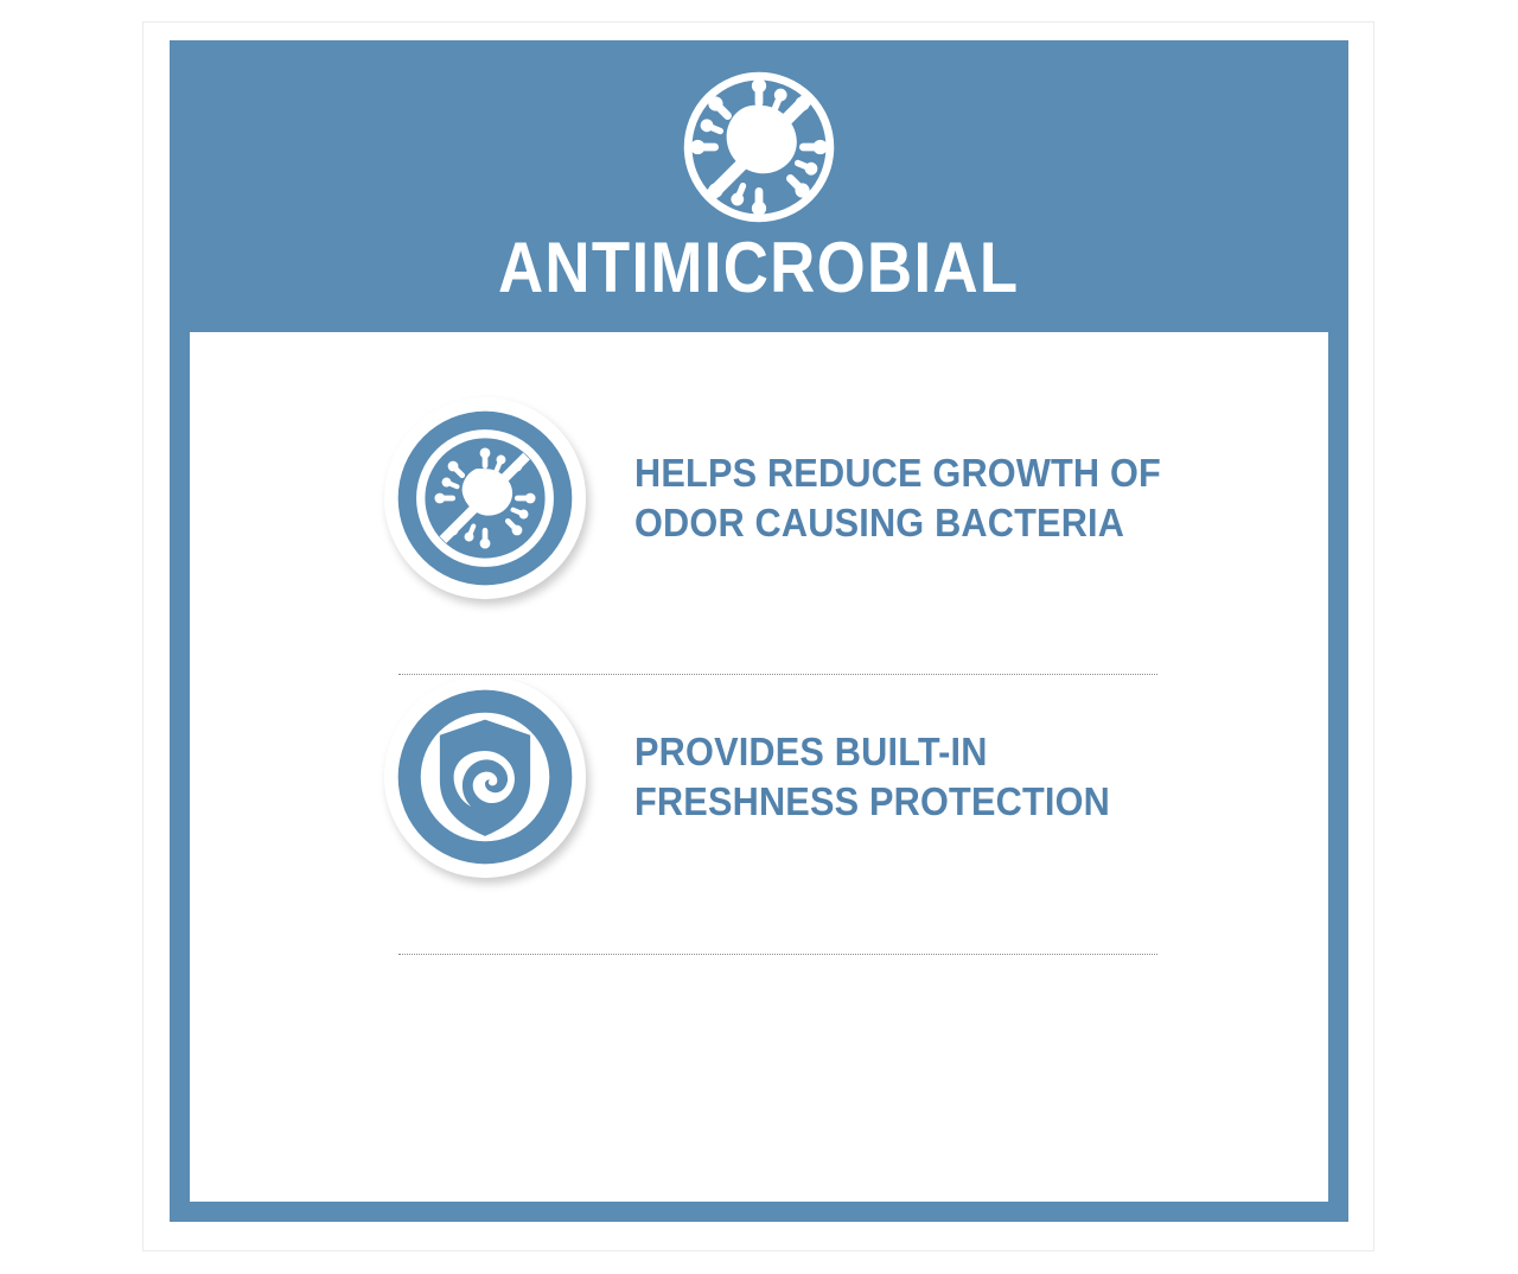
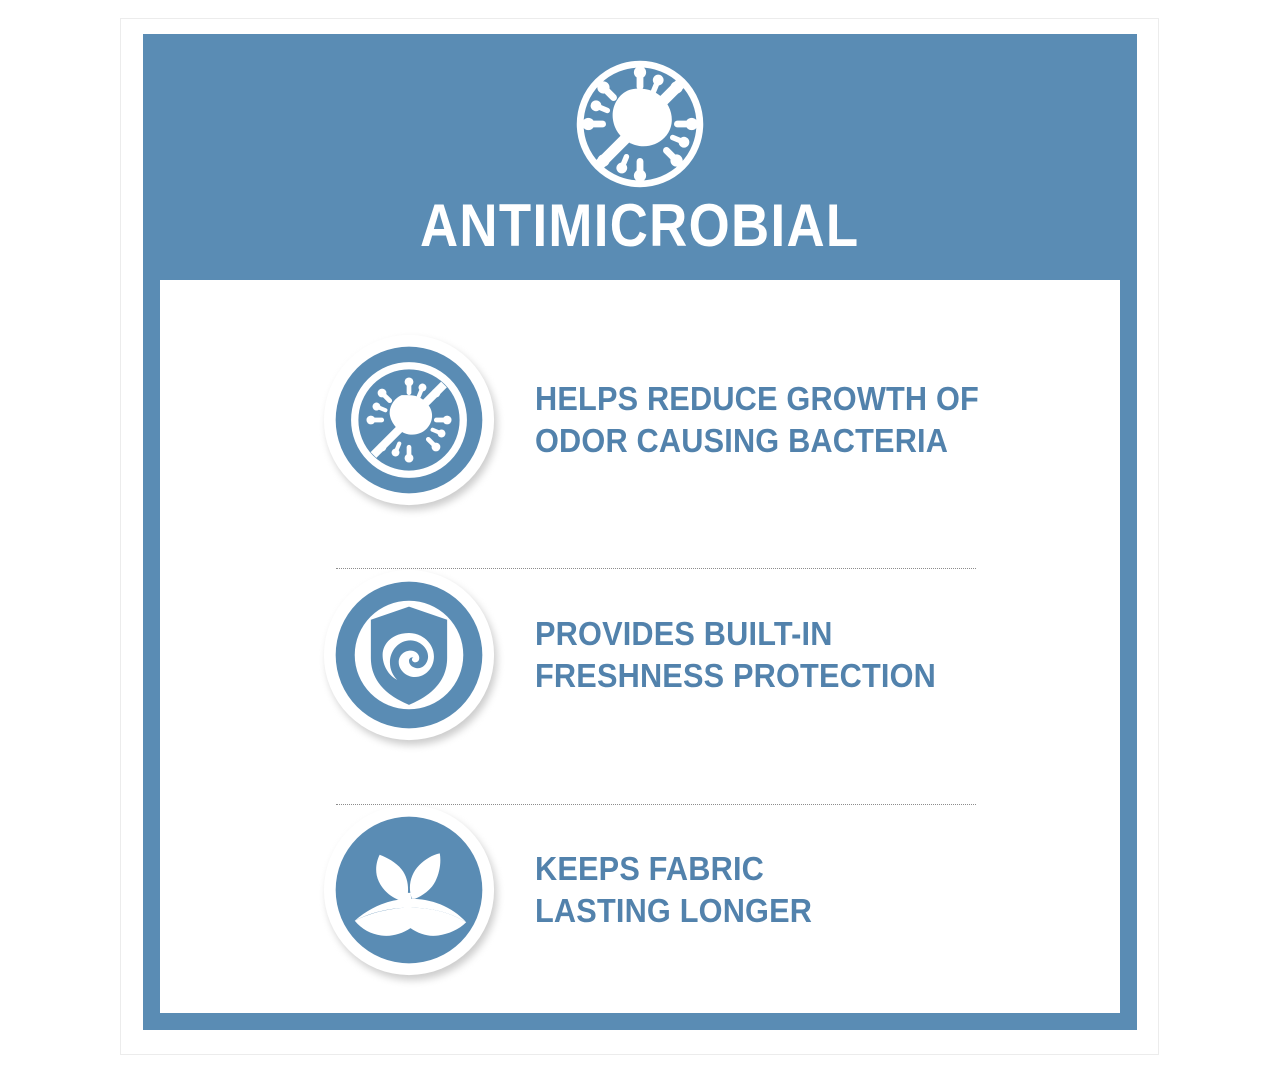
  ANTIMICROBIAL
  HELPS REDUCE GROWTH OF ODOR CAUSING BACTERIA
  PROVIDES BUILT-IN FRESHNESS PROTECTION
+ KEEPS FABRIC LASTING LONGER
